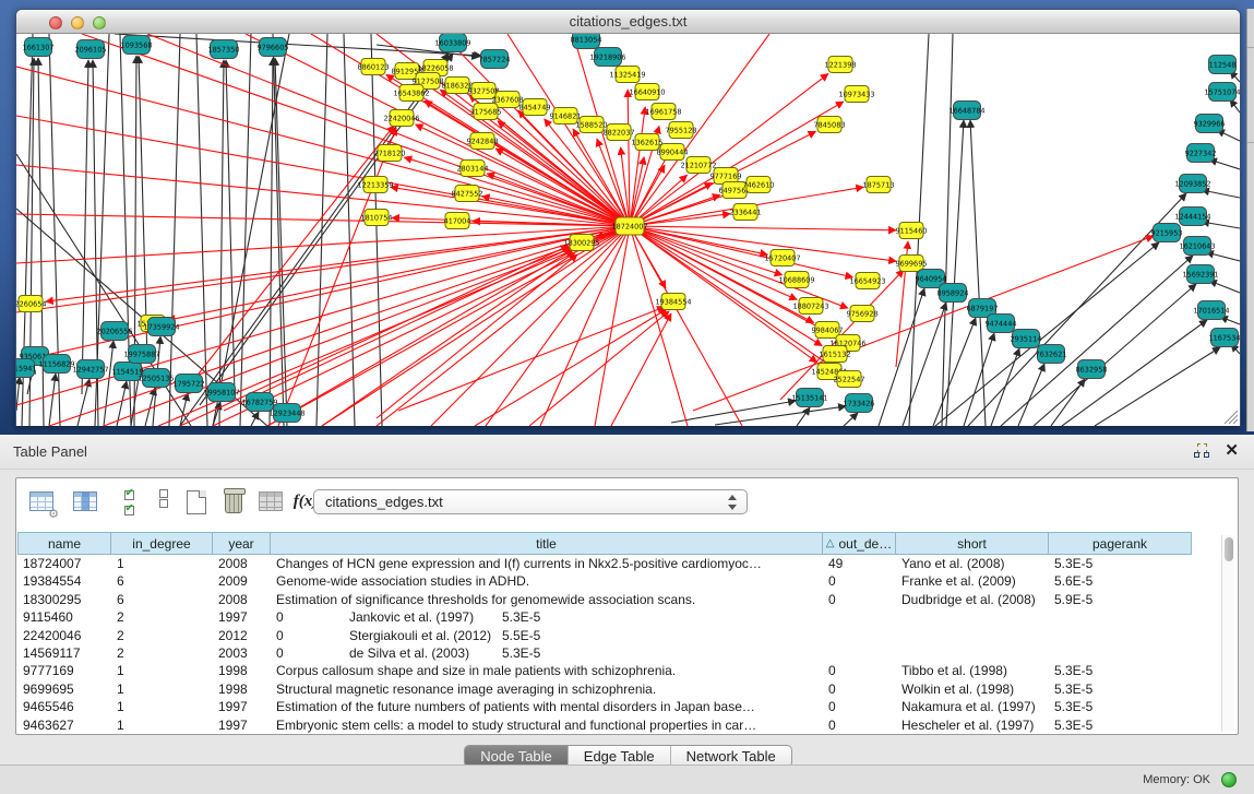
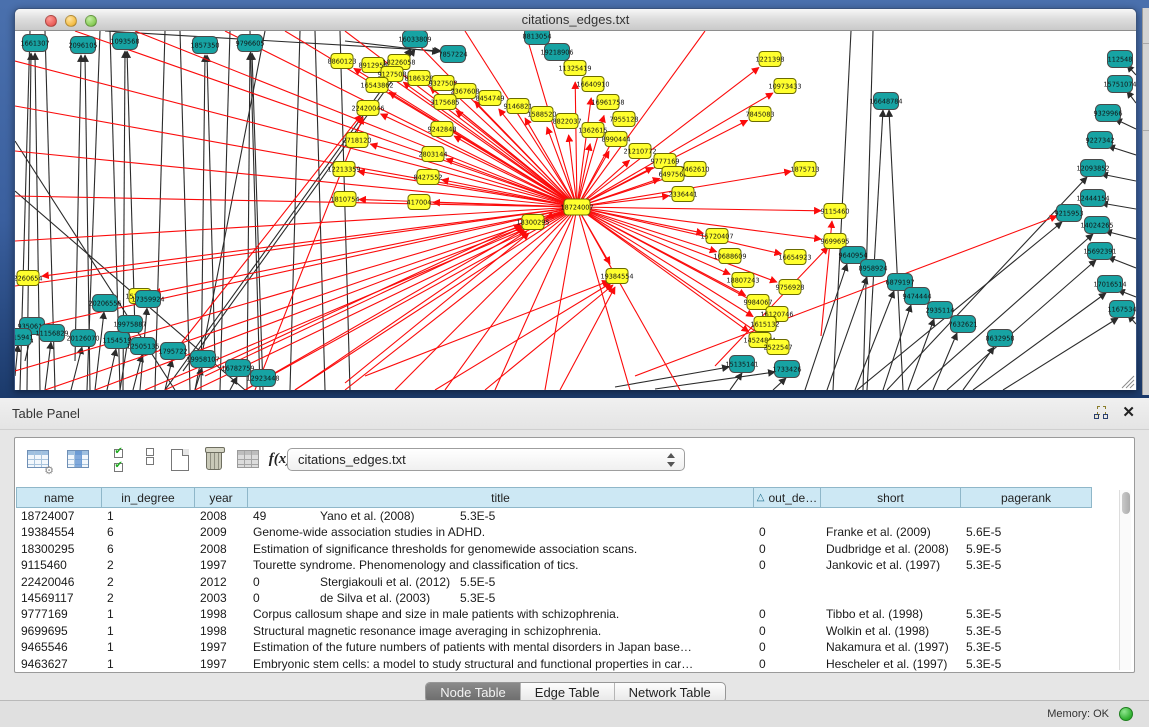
  citations_edges.txt
  8860123
  8912954
  18226058
  9127508
  16543862
  8186328
  932750
  2367608
  3175685
  8454749
  9146821
  1588520
  8822037
  1362615
  8990444
  16961758
  7955128
  22420046
  9242848
  2803144
  2718120
  12213359
  8427552
  1810754
  417004
  18300295
  19384554
  21210772
  9777169
  649756
  7462610
  2336441
  11325419
  16640910
  15720407
  10688609
  18807243
  16654923
  9756928
  9984067
  16120746
  1615132
  145248
  2522547
  9699695
  9115460
  7845083
  10973433
  1221398
  1875713
  2260654
  1661307
  2096105
  1093568
  1857350
  9796605
  16033809
  7857224
  8813054
  19218906
  93506
  15941
  11156829
- 12942757
+ 20126070
  1154519
  12505135
  20206556
  17359924
  19975887
  1795722
  19958107
  16782759
  12923448
  15135141
  1733426
  9640954
  8958924
  6879197
  9474444
  2935114
  7632621
  8632958
  16648784
  112548
  15751074
  9329966
  9227342
  12093852
  12444154
  9215953
- 16210643
+ 14024265
  15692391
  17016514
  1167534
  18724007
  Table Panel
  ✕
  ⚙
  f(x
  citations_edges.txt
  name
  in_degree
  year
  title
  △
  out_de…
  short
  pagerank
  18724007
  1
  2008
- Changes of HCN gene expression and I(f) currents in Nkx2.5-positive cardiomyoc…
  49
  Yano et al. (2008)
  5.3E-5
  19384554
  6
  2009
  Genome-wide association studies in ADHD.
  0
  Franke et al. (2009)
  5.6E-5
  18300295
  6
  2008
  Estimation of significance thresholds for genomewide association scans.
  0
  Dudbridge et al. (2008)
  5.9E-5
  9115460
  2
  1997
+ Tourette syndrome. Phenomenology and classification of tics.
  0
  Jankovic et al. (1997)
  5.3E-5
  22420046
  2
  2012
  0
  Stergiakouli et al. (2012)
  5.5E-5
  14569117
  2
  2003
  0
  de Silva et al. (2003)
  5.3E-5
  9777169
  1
  1998
  Corpus callosum shape and size in male patients with schizophrenia.
  0
  Tibbo et al. (1998)
  5.3E-5
  9699695
  1
  1998
  Structural magnetic resonance image averaging in schizophrenia.
  0
  Wolkin et al. (1998)
  5.3E-5
  9465546
  1
  1997
  Estimation of the future numbers of patients with mental disorders in Japan base…
  0
  Nakamura et al. (1997)
  5.3E-5
  9463627
  1
  1997
  Embryonic stem cells: a model to study structural and functional properties in car…
  0
  Hescheler et al. (1997)
  5.3E-5
  Node Table
  Edge Table
  Network Table
  Memory: OK
